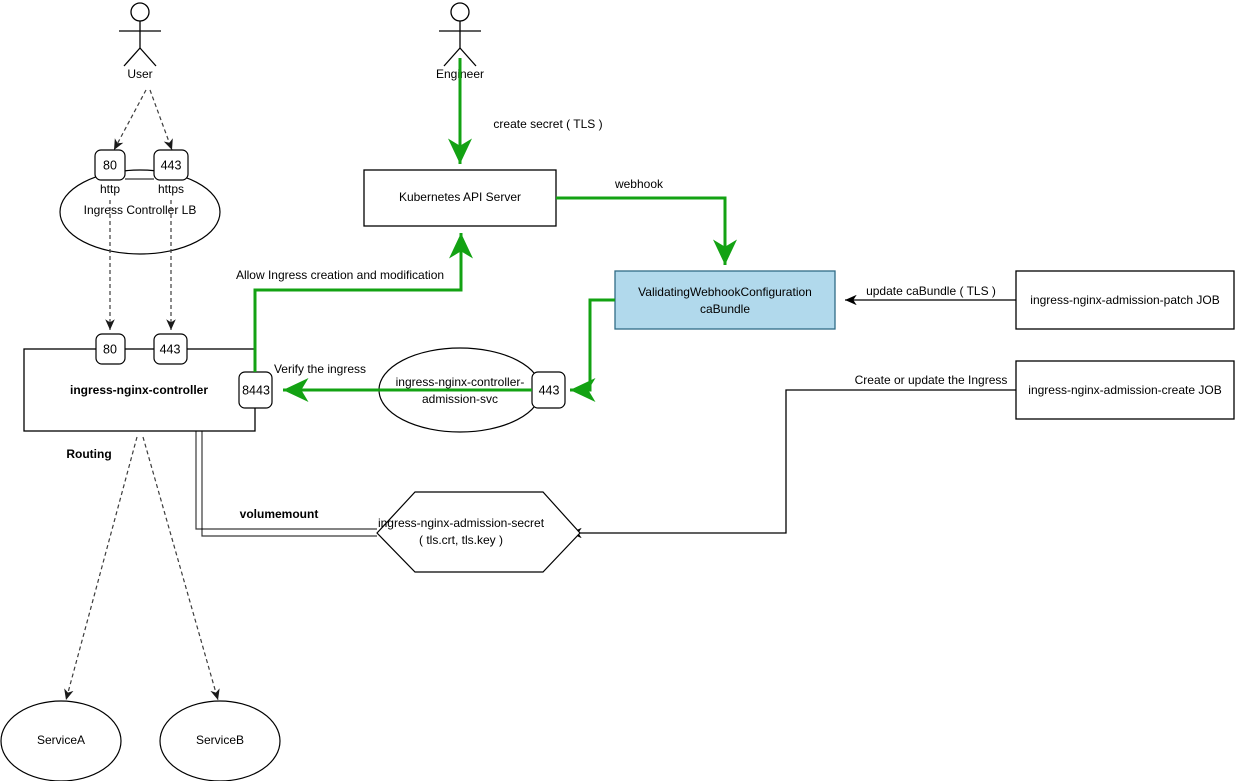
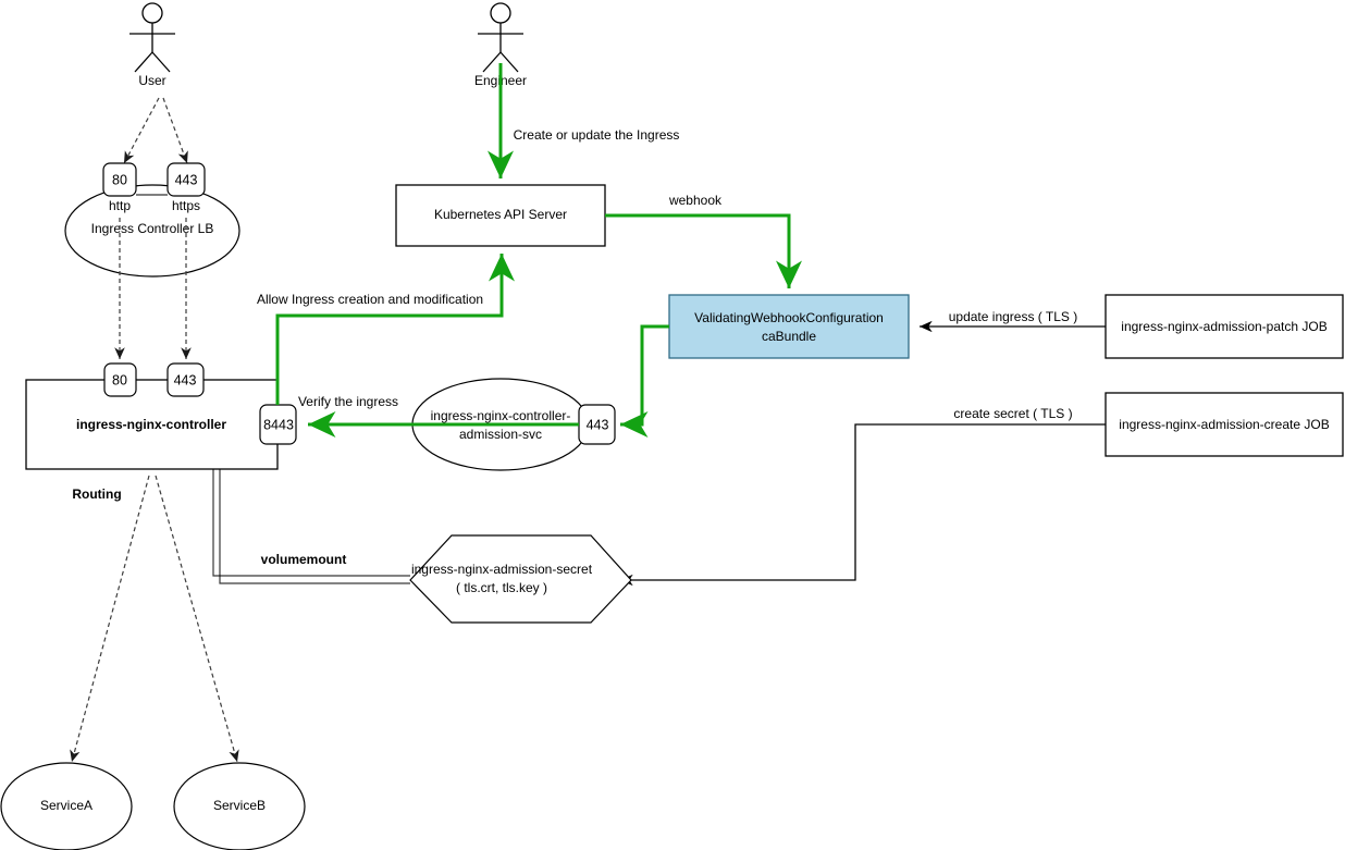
  User
  Ingress Controllr LB
  80
  http
  443
  https
  ingress-nginx-controller
  80
  443
  8443
  Routing
  ServiceA
  ServiceB
  Engneer
- create secret ( TLS )
+ Create or update the Ingress
  Kubernetes API Server
  webhook
  ValidatingWebhookConfiguration
  caBundle
  ingress-nginx-controller-
  admission-svc
  443
  Verify the ingress
  Allow Ingress creation and modification
  ingress-nginx-admission-patch JOB
- update caBundle ( TLS )
+ update ingress ( TLS )
  ingress-nginx-admission-create JOB
- Create or update the Ingress
+ create secret ( TLS )
  ingress-nginx-admission-secret
  ( tls.crt, tls.key )
  volumemount
